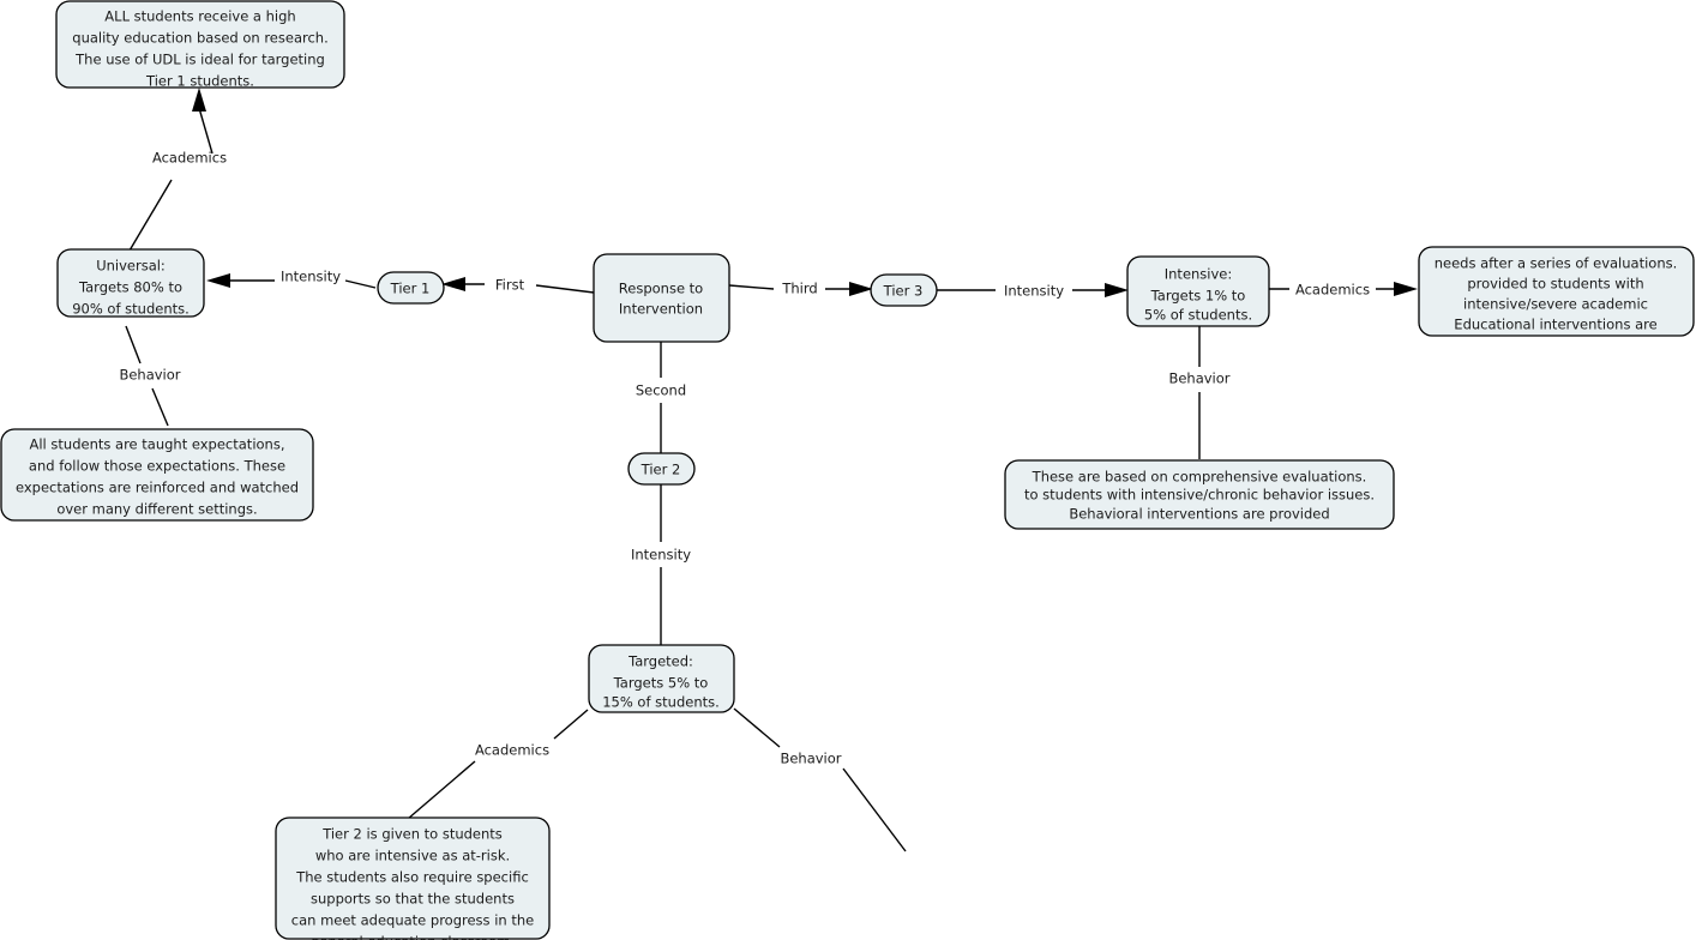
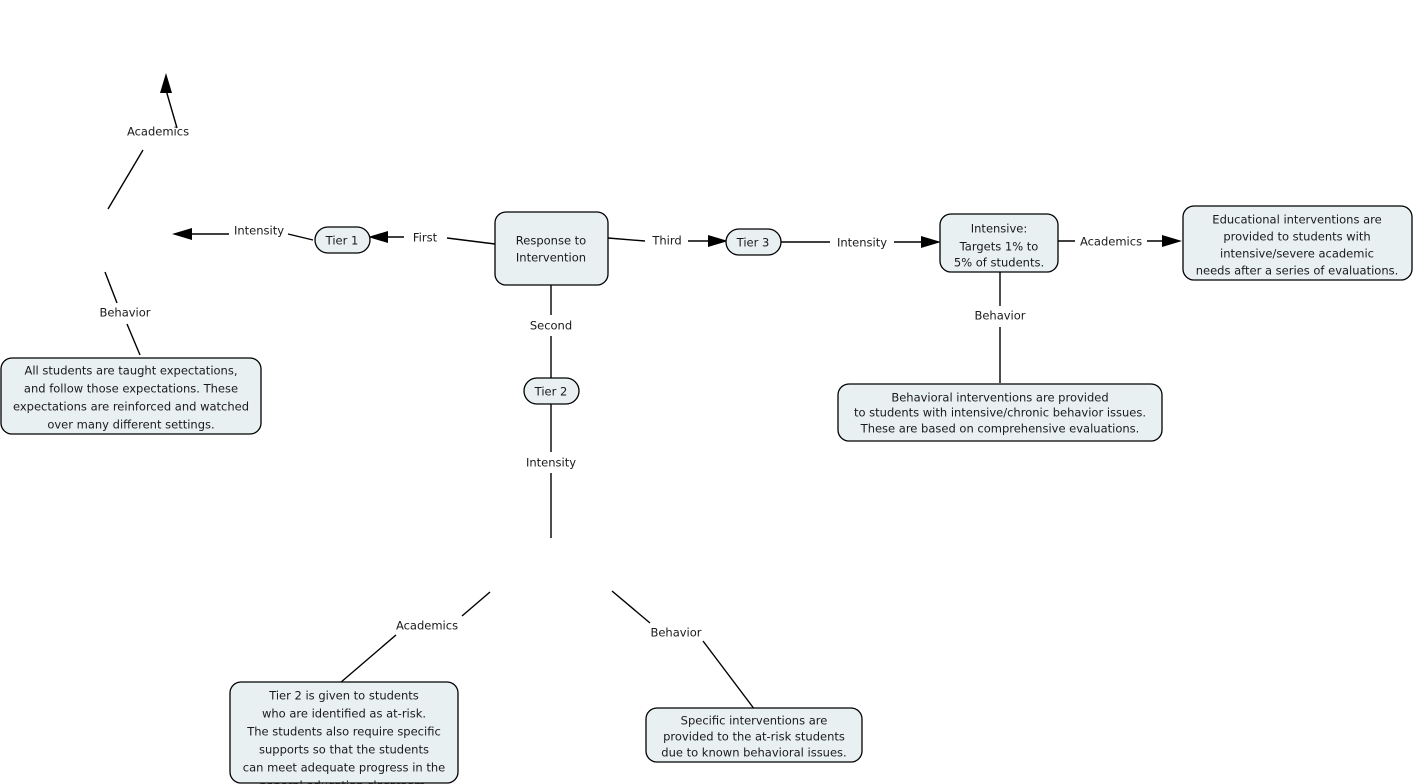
  Academics
  Behavior
  Intensity
  First
  Third
  Intensity
  Academics
  Behavior
  Second
  Intensity
  Academics
  Behavior
- ALL students receive a high
- quality education based on research.
- The use of UDL is ideal for targeting
- Tier 1 students.
- Universal:
- Targets 80% to
- 90% of students.
  All students are taught expectations,
  and follow those expectations. These
  expectations are reinforced and watched
  over many different settings.
  Tier 1
  Response to
  Intervention
  Tier 3
  Intensive:
  Targets 1% to
  5% of students.
- needs after a series of evaluations.
+ Educational interventions are
  provided to students with
  intensive/severe academic
- Educational interventions are
+ needs after a series of evaluations.
- These are based on comprehensive evaluations.
+ Behavioral interventions are provided
  to students with intensive/chronic behavior issues.
- Behavioral interventions are provided
+ These are based on comprehensive evaluations.
  Tier 2
- Targeted:
- Targets 5% to
- 15% of students.
  Tier 2 is given to students
- who are intensive as at-risk.
+ who are identified as at-risk.
  The students also require specific
  supports so that the students
  can meet adequate progress in the
+ Specific interventions are
+ provided to the at-risk students
+ due to known behavioral issues.
